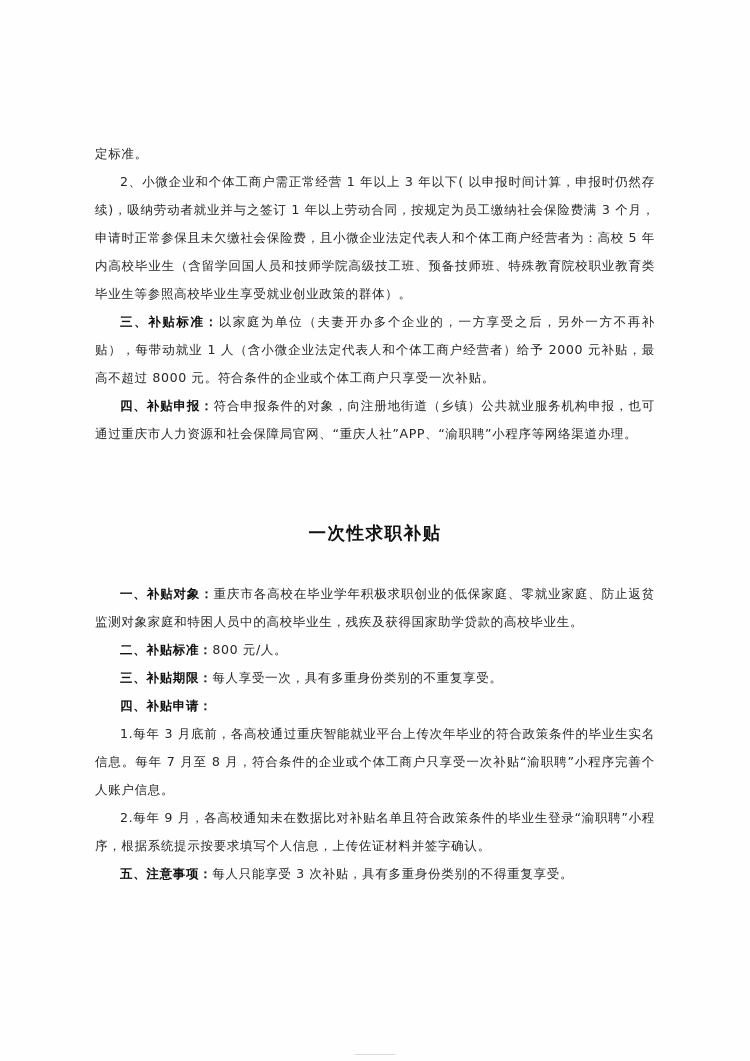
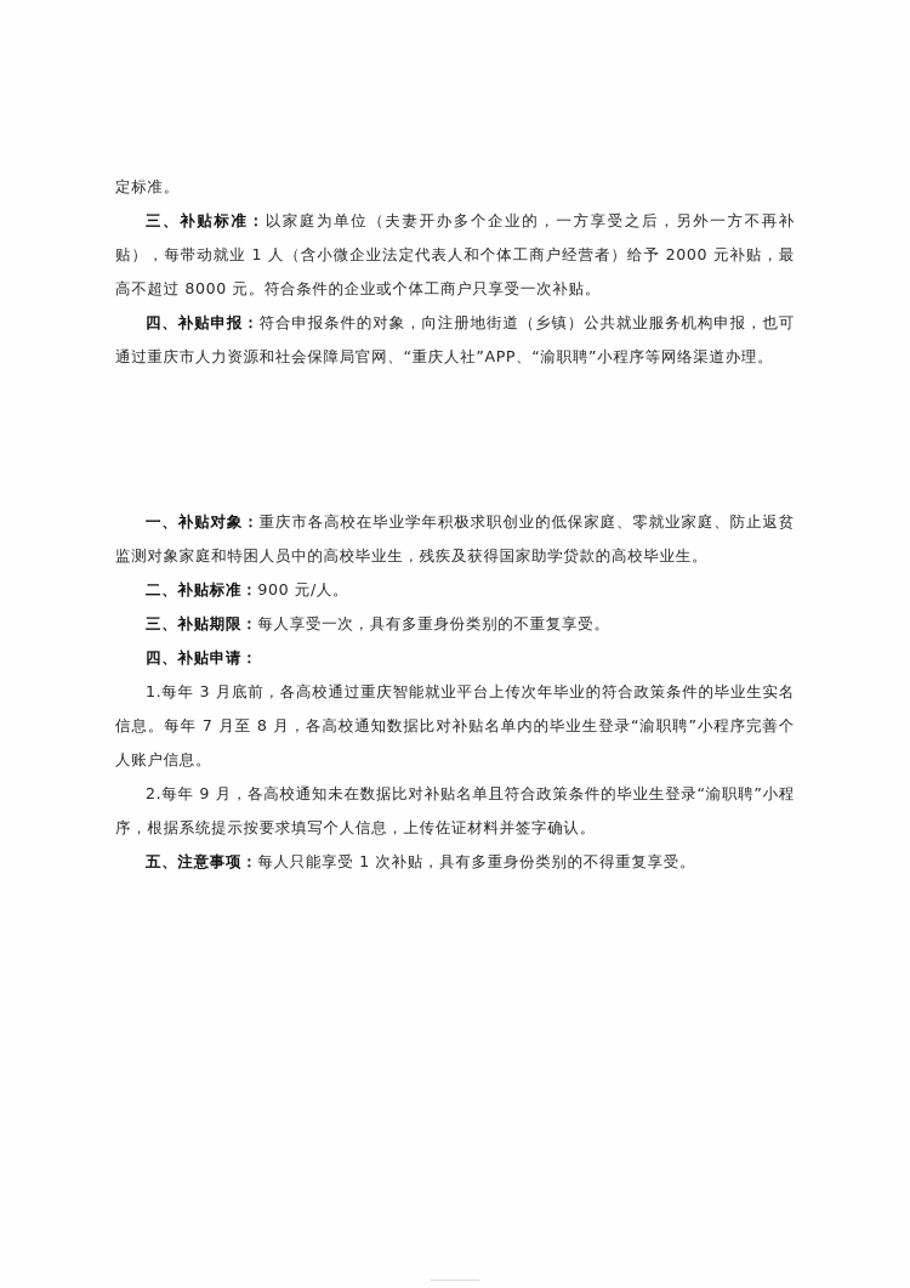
  定标准。
- 2、小微企业和个体工商户需正常经营 1 年以上 3 年以下( 以申报时间计算，申报时仍然存续)，吸纳劳动者就业并与之签订 1 年以上劳动合同，按规定为员工缴纳社会保险费满 3 个月，申请时正常参保且未欠缴社会保险费，且小微企业法定代表人和个体工商户经营者为：高校 5 年内高校毕业生（含留学回国人员和技师学院高级技工班、预备技师班、特殊教育院校职业教育类毕业生等参照高校毕业生享受就业创业政策的群体）。
  三、补贴标准：以家庭为单位（夫妻开办多个企业的，一方享受之后，另外一方不再补贴），每带动就业 1 人（含小微企业法定代表人和个体工商户经营者）给予 2000 元补贴，最高不超过 8000 元。符合条件的企业或个体工商户只享受一次补贴。
  四、补贴申报：符合申报条件的对象，向注册地街道（乡镇）公共就业服务机构申报，也可通过重庆市人力资源和社会保障局官网、“重庆人社”APP、“渝职聘”小程序等网络渠道办理。
- 一次性求职补贴
  一、补贴对象：重庆市各高校在毕业学年积极求职创业的低保家庭、零就业家庭、防止返贫监测对象家庭和特困人员中的高校毕业生，残疾及获得国家助学贷款的高校毕业生。
- 二、补贴标准：800 元/人。
+ 二、补贴标准：900 元/人。
  三、补贴期限：每人享受一次，具有多重身份类别的不重复享受。
  四、补贴申请：
- 1.每年 3 月底前，各高校通过重庆智能就业平台上传次年毕业的符合政策条件的毕业生实名信息。每年 7 月至 8 月，符合条件的企业或个体工商户只享受一次补贴“渝职聘”小程序完善个人账户信息。
+ 1.每年 3 月底前，各高校通过重庆智能就业平台上传次年毕业的符合政策条件的毕业生实名信息。每年 7 月至 8 月，各高校通知数据比对补贴名单内的毕业生登录“渝职聘”小程序完善个人账户信息。
  2.每年 9 月，各高校通知未在数据比对补贴名单且符合政策条件的毕业生登录“渝职聘”小程序，根据系统提示按要求填写个人信息，上传佐证材料并签字确认。
- 五、注意事项：每人只能享受 3 次补贴，具有多重身份类别的不得重复享受。
+ 五、注意事项：每人只能享受 1 次补贴，具有多重身份类别的不得重复享受。
